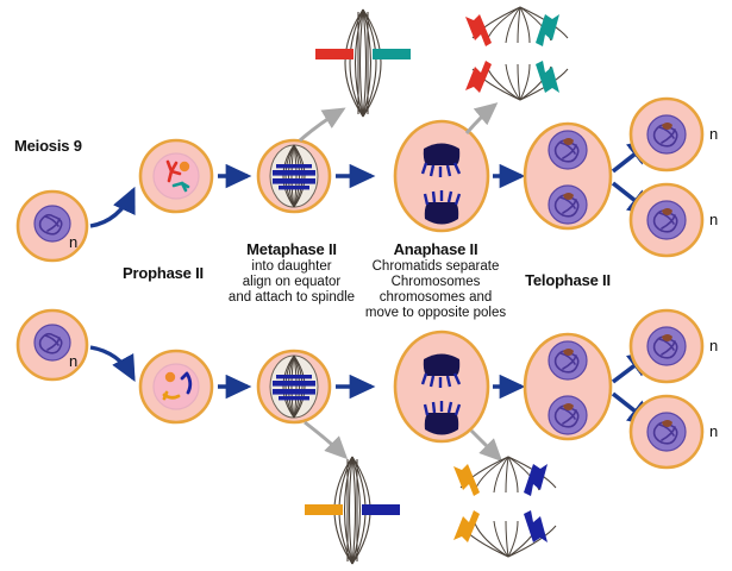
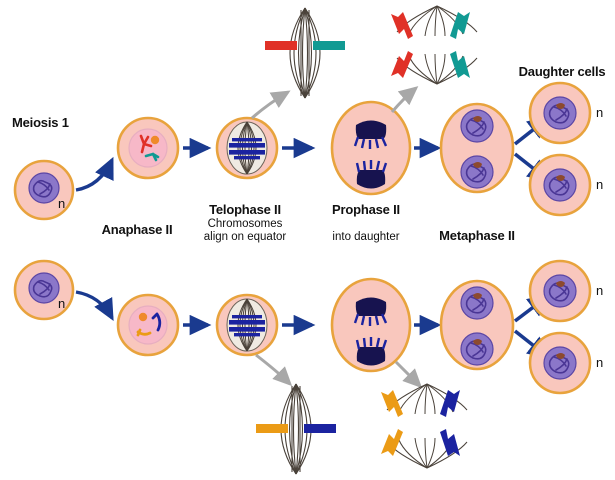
- Meiosis 9
+ Meiosis 1
  n
  n
- Prophase II
+ Anaphase II
- Metaphase II
+ Telophase II
- into daughter
+ Chromosomes
  align on equator
- and attach to spindle
- Anaphase II
+ Prophase II
- Chromatids separate
- Chromosomes
+ into daughter
- chromosomes and
- move to opposite poles
- Telophase II
+ Metaphase II
+ Daughter cells
  n
  n
  n
  n
